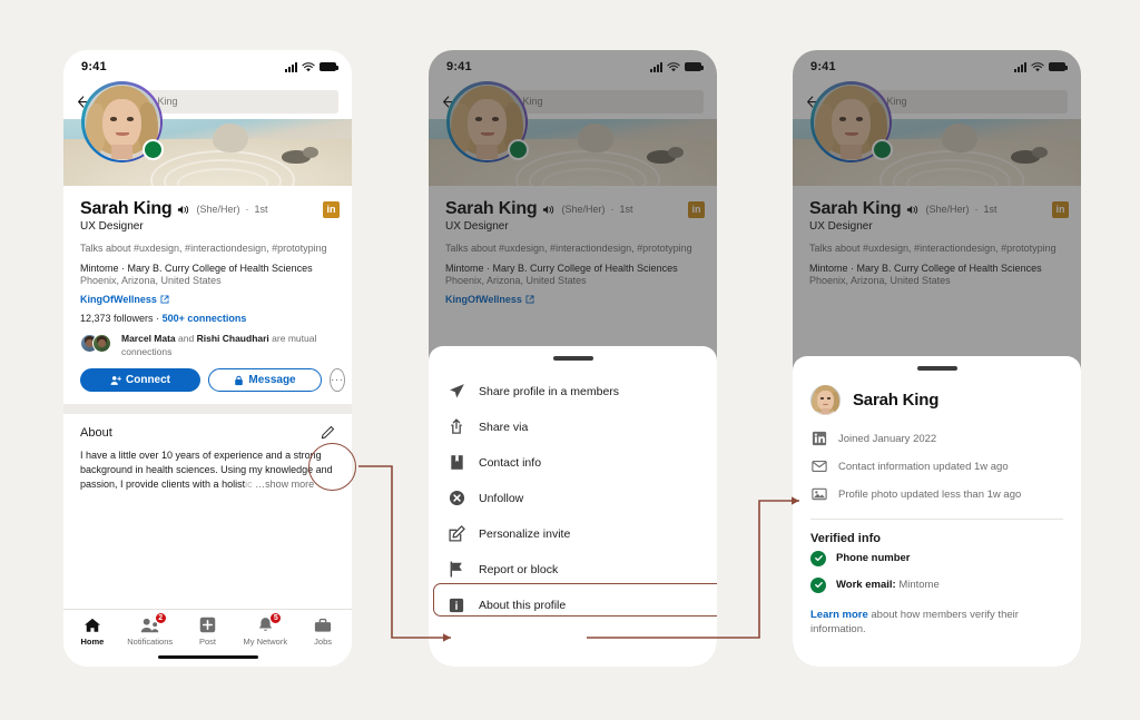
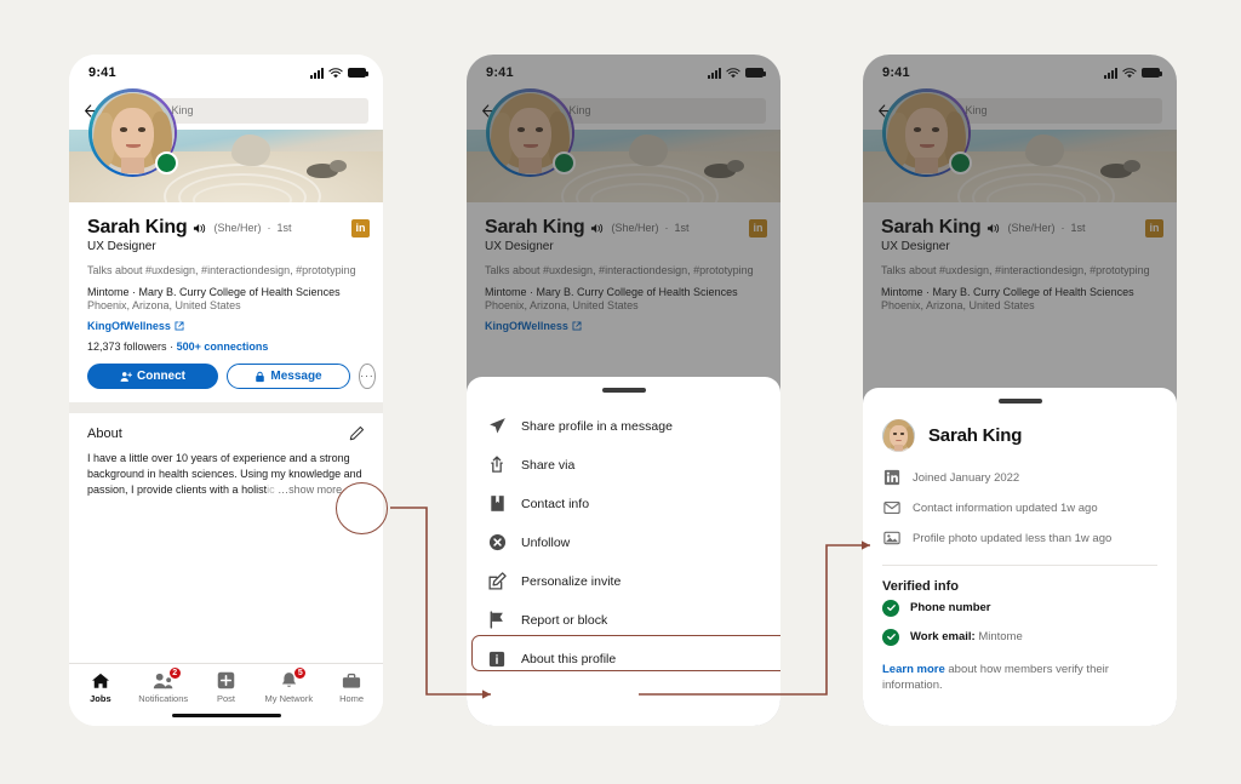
  9:41
  in
  Sarah King
  (She/Her)
  ·
  1st
  UX Designer
  Talks about #uxdesign, #interactiondesign, #prototyping
  Mintome · Mary B. Curry College of Health Sciences
  Phoenix, Arizona, United States
  KingOfWellness
  12,373 followers · 500+ connections
- Marcel Mata and Rishi Chaudhari are mutual connections
  Connect
  Message
  About
  I have a little over 10 years of experience and a strong background in health sciences. Using my knowledge and passion, I provide clients with a holistic …show more
- Home
+ Jobs
  Notifications
  Post
  My Network
- Jobs
+ Home
  9:41
  in
  Sarah King
  (She/Her)
  ·
  1st
  UX Designer
  Talks about #uxdesign, #interactiondesign, #prototyping
  Mintome · Mary B. Curry College of Health Sciences
  Phoenix, Arizona, United States
  KingOfWellness
- Share profile in a members
+ Share profile in a message
  Share via
  Contact info
  Unfollow
  Personalize invite
  Report or block
  About this profile
  9:41
  in
  Sarah King
  (She/Her)
  ·
  1st
  UX Designer
  Talks about #uxdesign, #interactiondesign, #prototyping
  Mintome · Mary B. Curry College of Health Sciences
  Phoenix, Arizona, United States
  Sarah King
  Joined January 2022
  Contact information updated 1w ago
  Profile photo updated less than 1w ago
  Verified info
  Phone number
  Work email: Mintome
  Learn more about how members verify their information.
